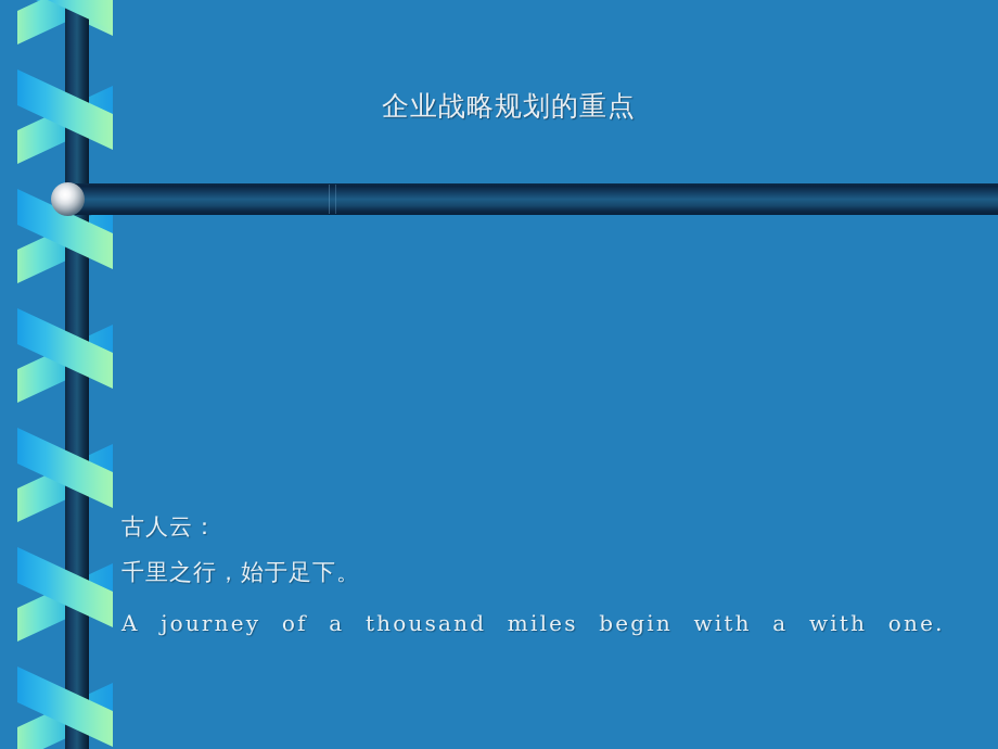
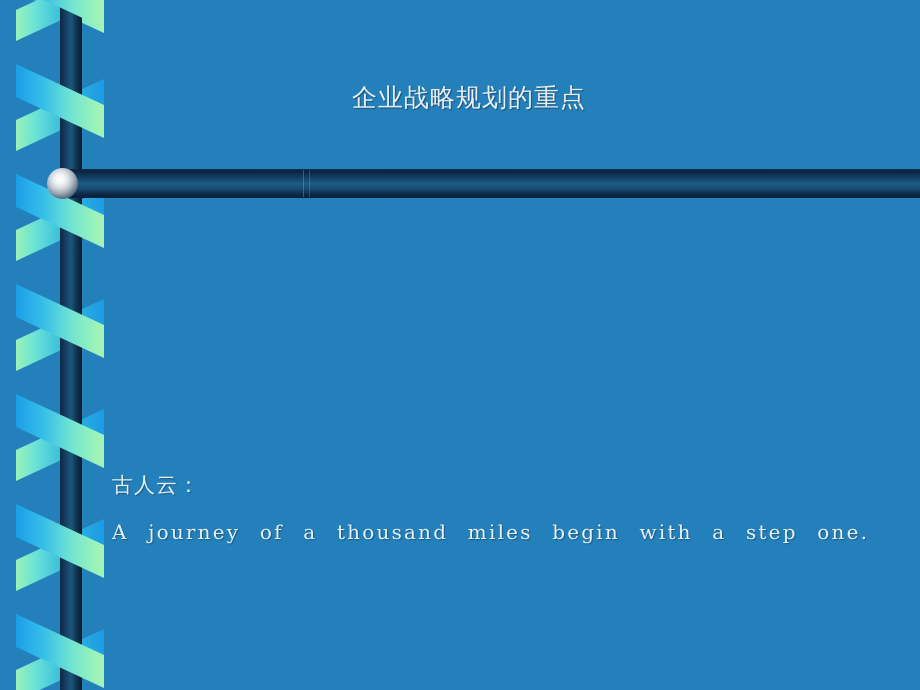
  企业战略规划的重点
  古人云：
- 千里之行，始于足下。
- A journey of a thousand miles begin with a with one.
+ A journey of a thousand miles begin with a step one.
